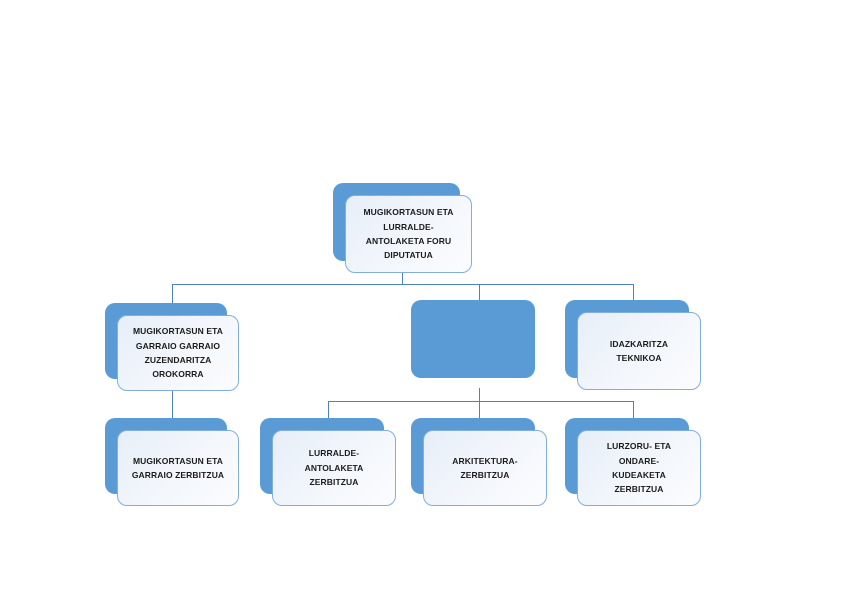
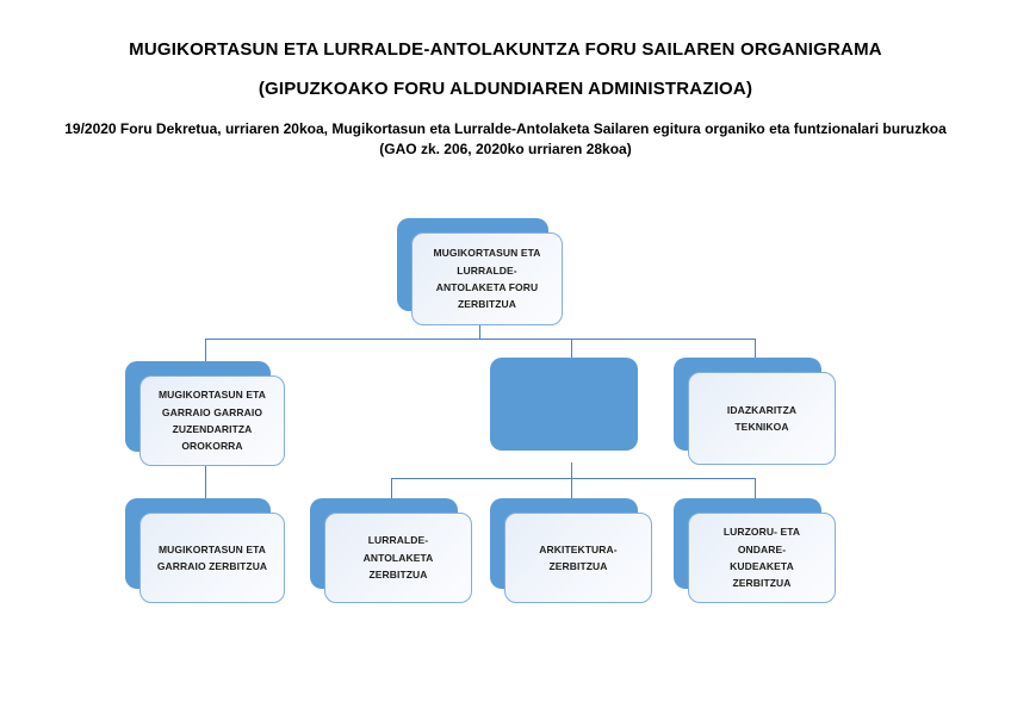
+ MUGIKORTASUN ETA LURRALDE-ANTOLAKUNTZA FORU SAILAREN ORGANIGRAMA
+ (GIPUZKOAKO FORU ALDUNDIAREN ADMINISTRAZIOA)
+ 19/2020 Foru Dekretua, urriaren 20koa, Mugikortasun eta Lurralde-Antolaketa Sailaren egitura organiko eta funtzionalari buruzkoa
+ (GAO zk. 206, 2020ko urriaren 28koa)
- MUGIKORTASUN ETA LURRALDE-ANTOLAKETA FORU DIPUTATUA
+ MUGIKORTASUN ETA LURRALDE-ANTOLAKETA FORU ZERBITZUA
  MUGIKORTASUN ETA GARRAIO GARRAIO ZUZENDARITZA OROKORRA
  IDAZKARITZA TEKNIKOA
  MUGIKORTASUN ETA GARRAIO ZERBITZUA
  LURRALDE-ANTOLAKETA ZERBITZUA
  ARKITEKTURA-ZERBITZUA
  LURZORU- ETA ONDARE-KUDEAKETA ZERBITZUA
